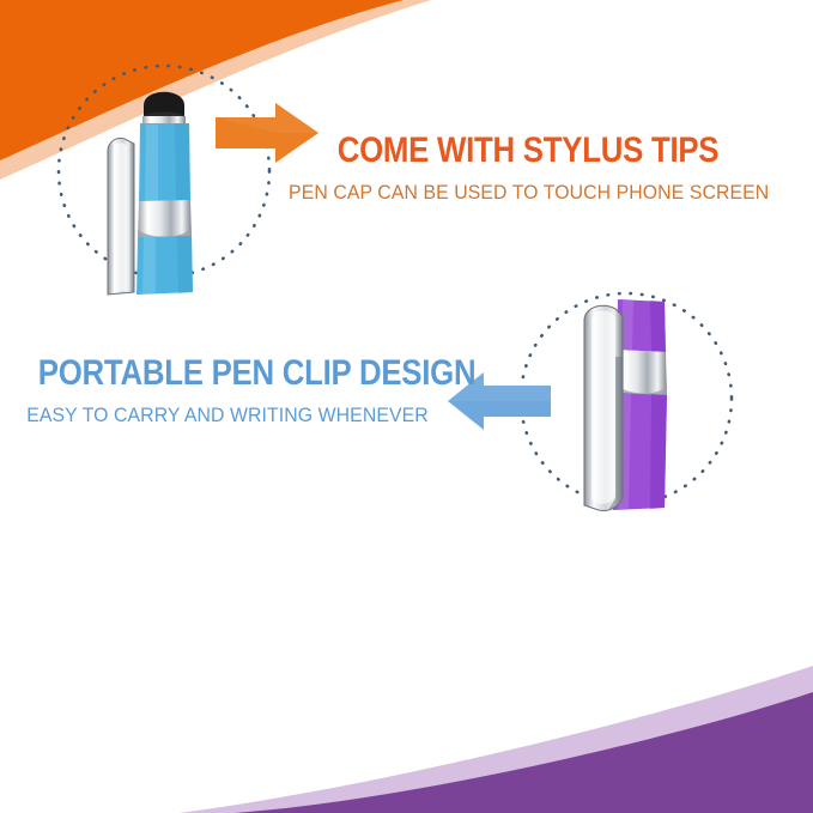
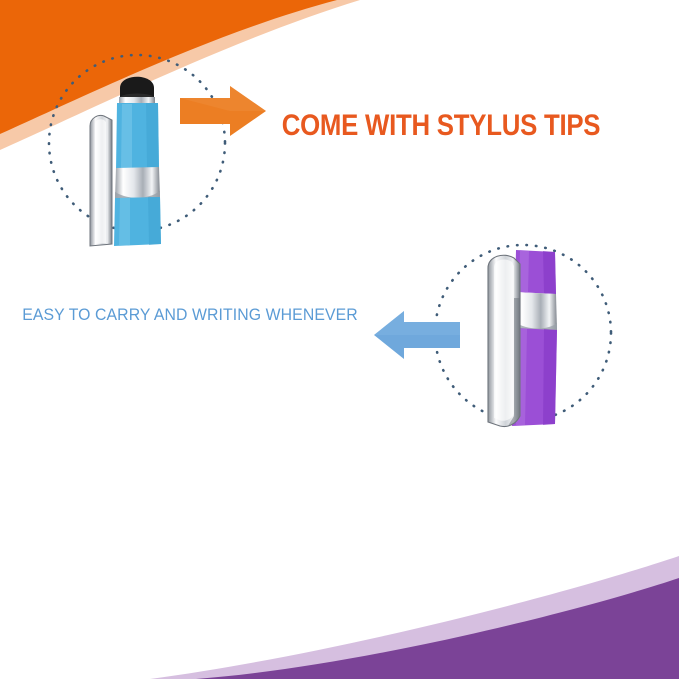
  COME WITH STYLUS TIPS
- PEN CAP CAN BE USED TO TOUCH PHONE SCREEN
- PORTABLE PEN CLIP DESIGN
  EASY TO CARRY AND WRITING WHENEVER
